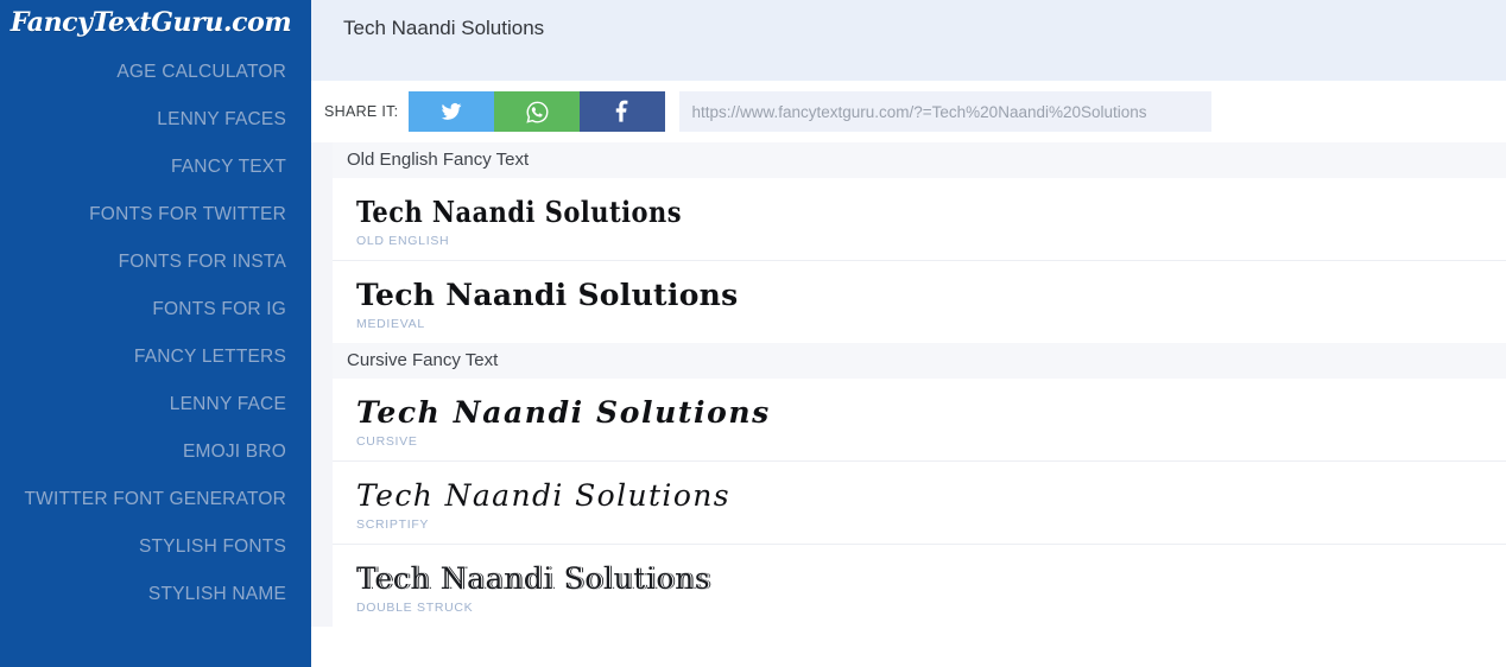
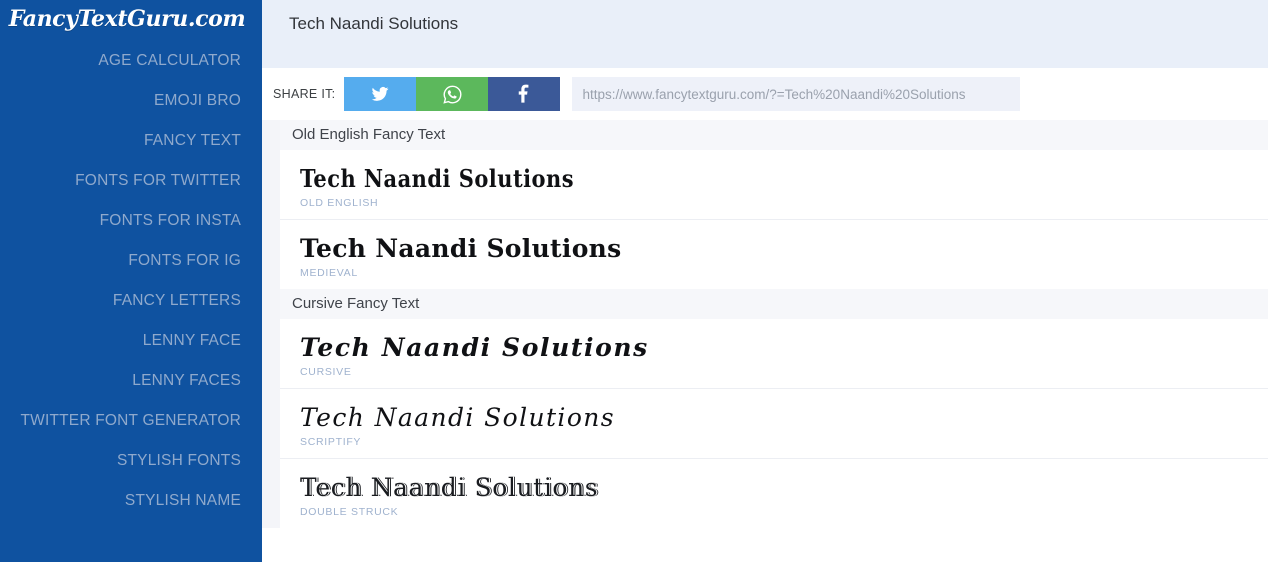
  FancyTextGuru.com
  AGE CALCULATOR
- LENNY FACES
+ EMOJI BRO
  FANCY TEXT
  FONTS FOR TWITTER
  FONTS FOR INSTA
  FONTS FOR IG
  FANCY LETTERS
  LENNY FACE
- EMOJI BRO
+ LENNY FACES
  TWITTER FONT GENERATOR
  STYLISH FONTS
  STYLISH NAME
  Tech Naandi Solutions
  SHARE IT:
  https://www.fancytextguru.com/?=Tech%20Naandi%20Solutions
  Old English Fancy Text
  Tech Naandi Solutions
  OLD ENGLISH
  Tech Naandi Solutions
  MEDIEVAL
  Cursive Fancy Text
  Tech Naandi Solutions
  CURSIVE
  Tech Naandi Solutions
  SCRIPTIFY
  Tech Naandi Solutions
  DOUBLE STRUCK
